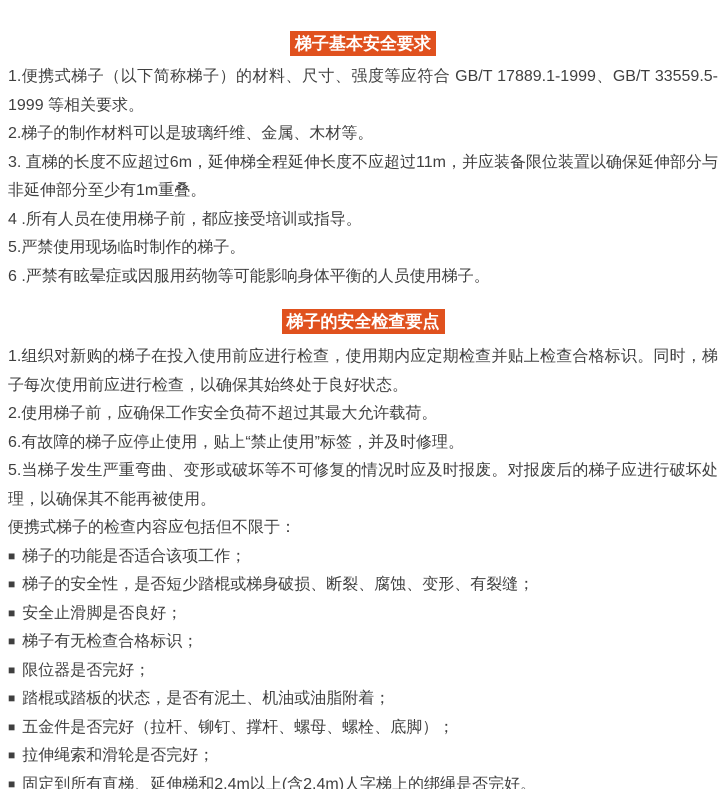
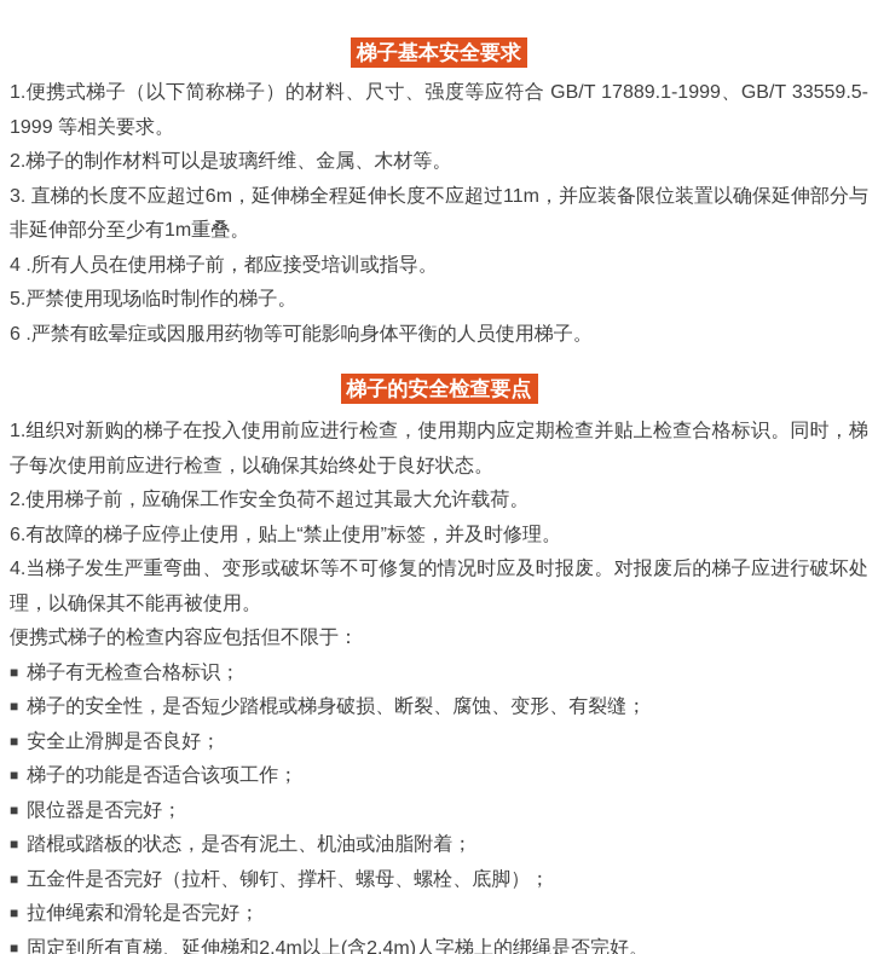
  梯子基本安全要求
  1.便携式梯子（以下简称梯子）的材料、尺寸、强度等应符合 GB/T 17889.1-1999、GB/T 33559.5-1999 等相关要求。
  2.梯子的制作材料可以是玻璃纤维、金属、木材等。
  3. 直梯的长度不应超过6m，延伸梯全程延伸长度不应超过11m，并应装备限位装置以确保延伸部分与非延伸部分至少有1m重叠。
  4 .所有人员在使用梯子前，都应接受培训或指导。
  5.严禁使用现场临时制作的梯子。
  6 .严禁有眩晕症或因服用药物等可能影响身体平衡的人员使用梯子。
  梯子的安全检查要点
  1.组织对新购的梯子在投入使用前应进行检查，使用期内应定期检查并贴上检查合格标识。同时，梯子每次使用前应进行检查，以确保其始终处于良好状态。
  2.使用梯子前，应确保工作安全负荷不超过其最大允许载荷。
  6.有故障的梯子应停止使用，贴上“禁止使用”标签，并及时修理。
- 5.当梯子发生严重弯曲、变形或破坏等不可修复的情况时应及时报废。对报废后的梯子应进行破坏处理，以确保其不能再被使用。
+ 4.当梯子发生严重弯曲、变形或破坏等不可修复的情况时应及时报废。对报废后的梯子应进行破坏处理，以确保其不能再被使用。
  便携式梯子的检查内容应包括但不限于：
- ■ 梯子的功能是否适合该项工作；
+ ■ 梯子有无检查合格标识；
  ■ 梯子的安全性，是否短少踏棍或梯身破损、断裂、腐蚀、变形、有裂缝；
  ■ 安全止滑脚是否良好；
- ■ 梯子有无检查合格标识；
+ ■ 梯子的功能是否适合该项工作；
  ■ 限位器是否完好；
  ■ 踏棍或踏板的状态，是否有泥土、机油或油脂附着；
  ■ 五金件是否完好（拉杆、铆钉、撑杆、螺母、螺栓、底脚）；
  ■ 拉伸绳索和滑轮是否完好；
  ■ 固定到所有直梯、延伸梯和2.4m以上(含2.4m)人字梯上的绑绳是否完好。
